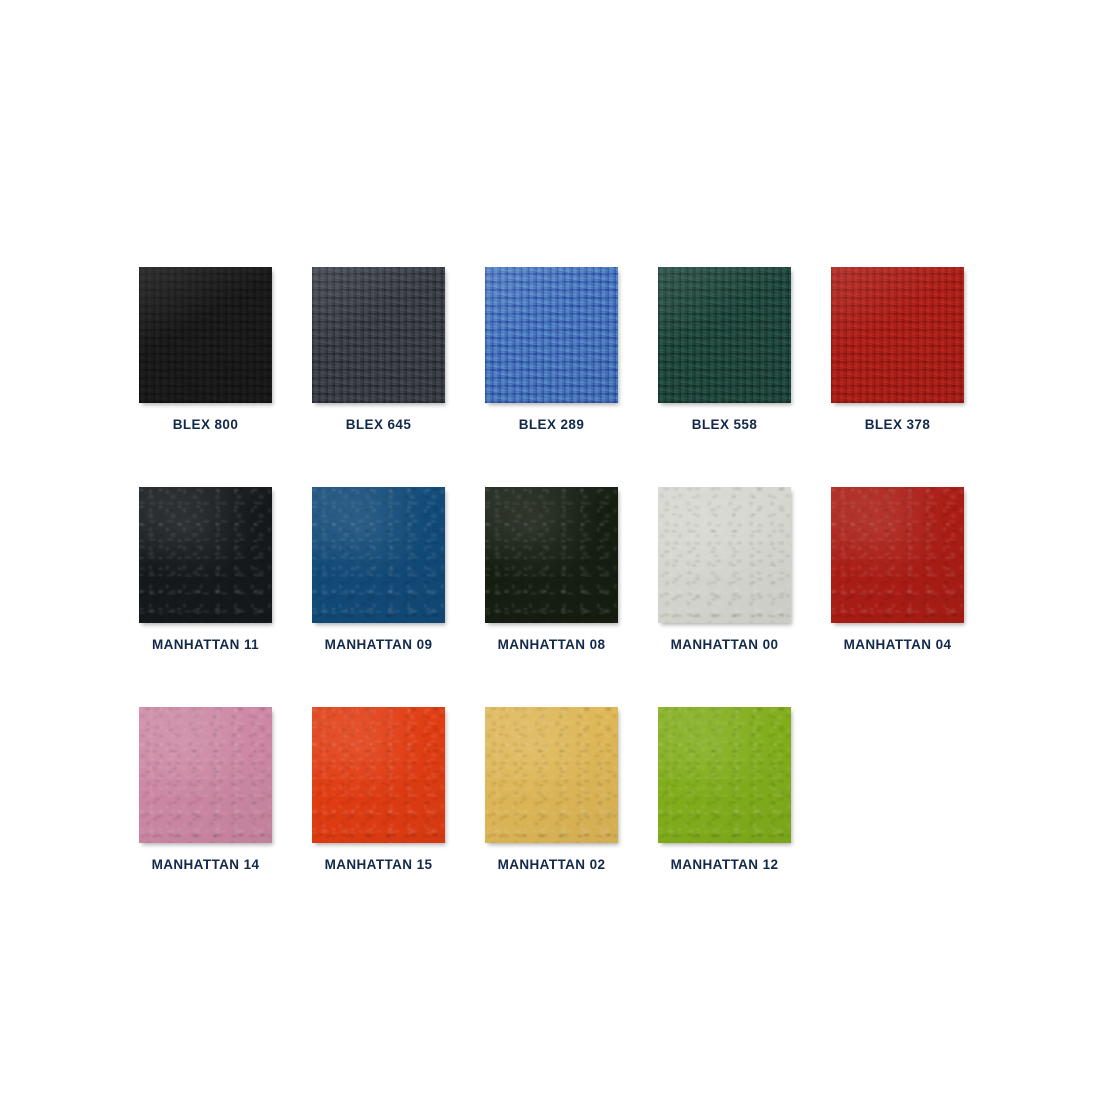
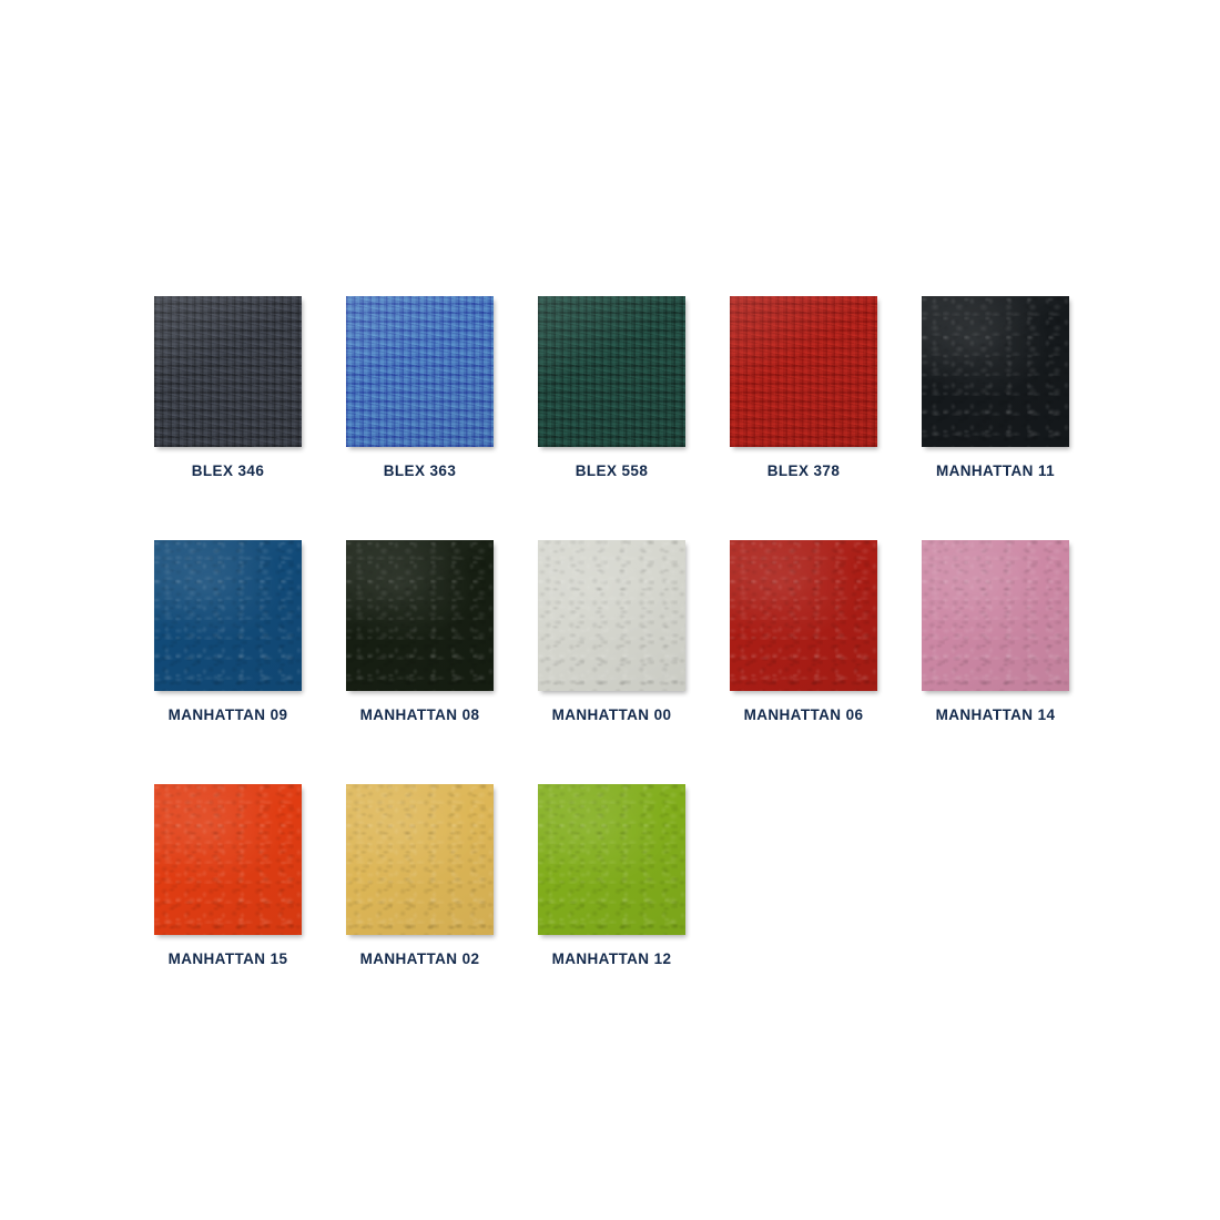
- BLEX 800
- BLEX 645
+ BLEX 346
- BLEX 289
+ BLEX 363
  BLEX 558
  BLEX 378
  MANHATTAN 11
  MANHATTAN 09
  MANHATTAN 08
  MANHATTAN 00
- MANHATTAN 04
+ MANHATTAN 06
  MANHATTAN 14
  MANHATTAN 15
  MANHATTAN 02
  MANHATTAN 12
